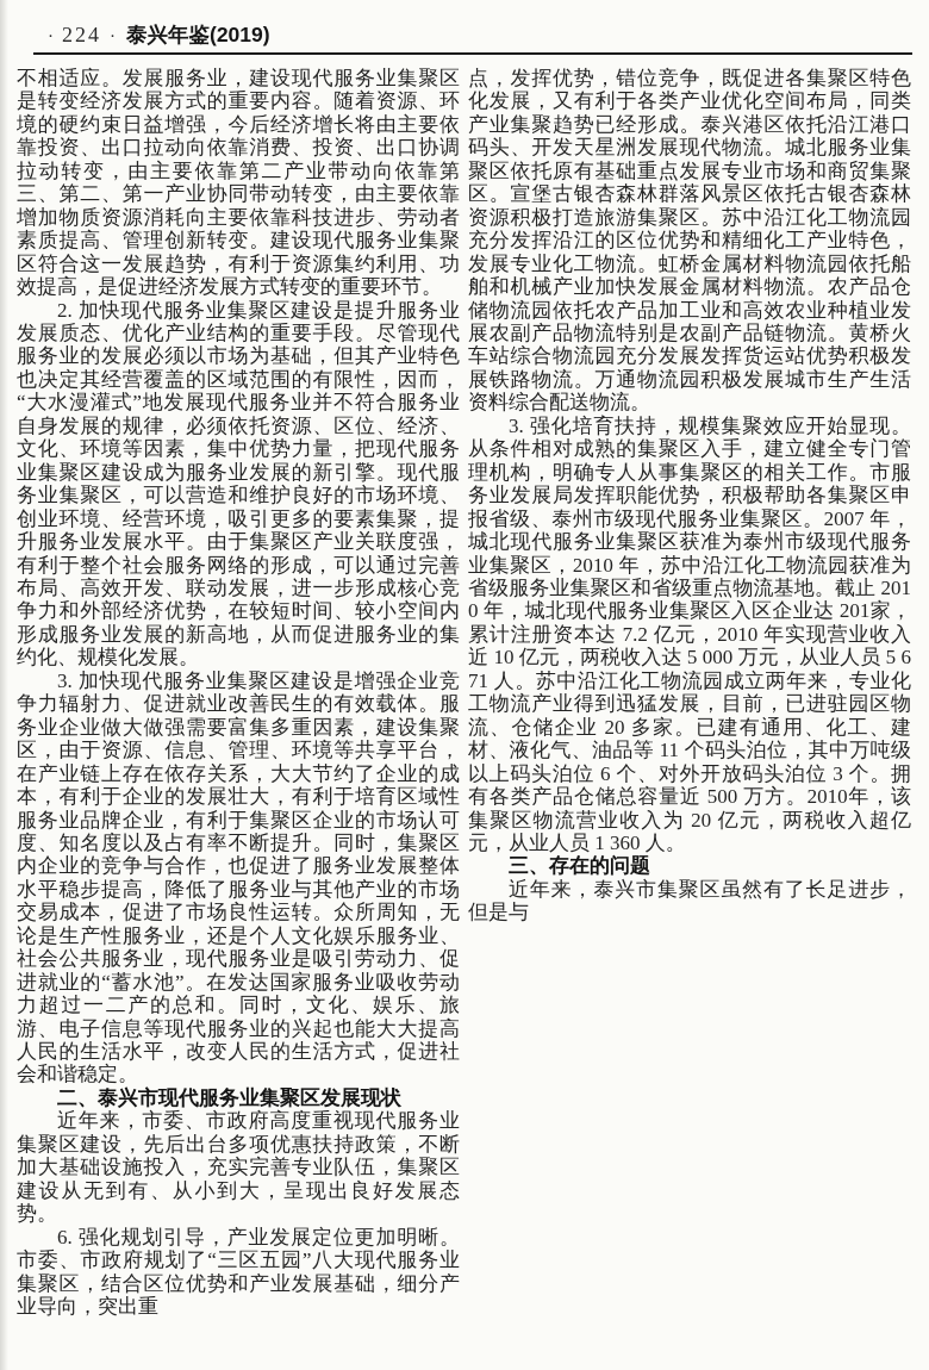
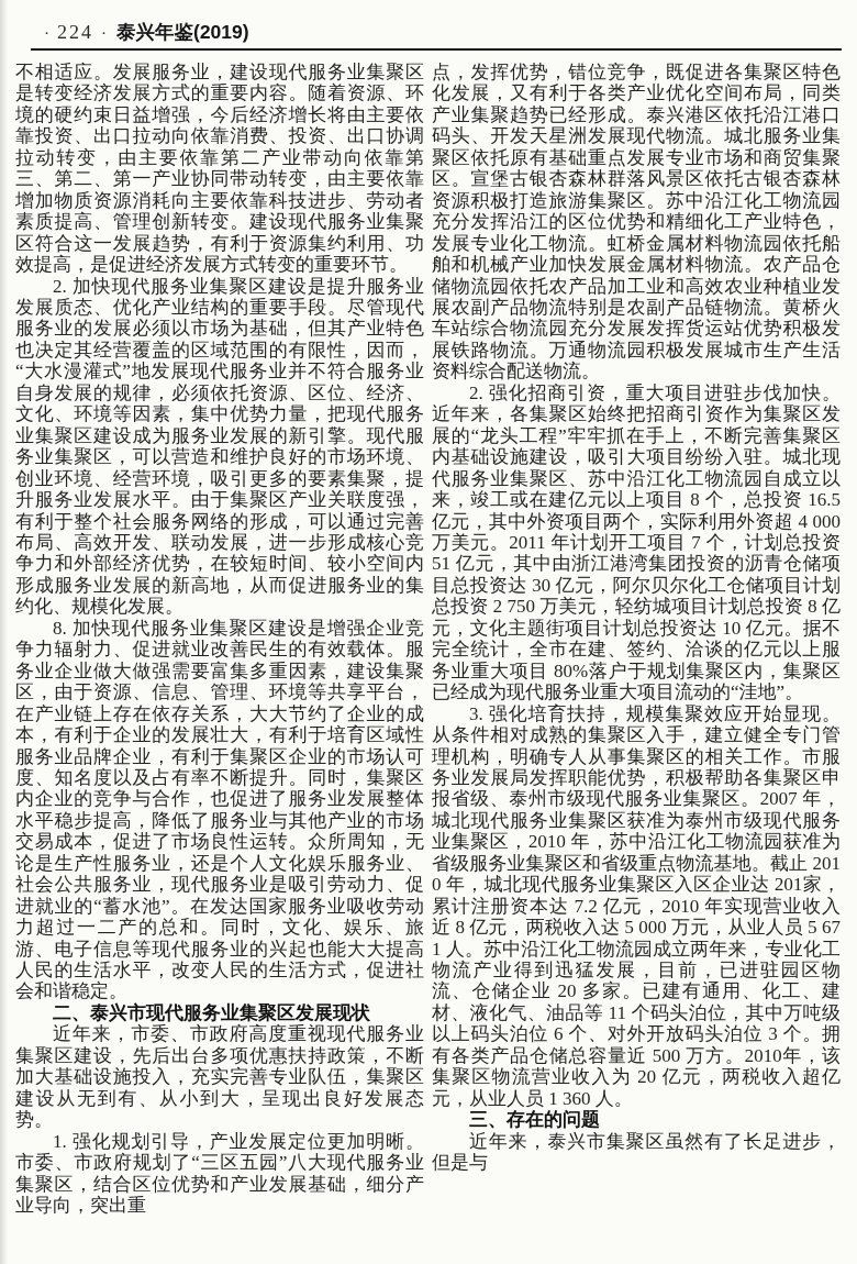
  ·
  224
  ·
  泰兴年鉴(2019)
  不相适应。发展服务业，建设现代服务业集聚区是转变经济发展方式的重要内容。随着资源、环境的硬约束日益增强，今后经济增长将由主要依靠投资、出口拉动向依靠消费、投资、出口协调拉动转变，由主要依靠第二产业带动向依靠第三、第二、第一产业协同带动转变，由主要依靠增加物质资源消耗向主要依靠科技进步、劳动者素质提高、管理创新转变。建设现代服务业集聚区符合这一发展趋势，有利于资源集约利用、功效提高，是促进经济发展方式转变的重要环节。
  2. 加快现代服务业集聚区建设是提升服务业发展质态、优化产业结构的重要手段。尽管现代服务业的发展必须以市场为基础，但其产业特色也决定其经营覆盖的区域范围的有限性，因而，“大水漫灌式”地发展现代服务业并不符合服务业自身发展的规律，必须依托资源、区位、经济、文化、环境等因素，集中优势力量，把现代服务业集聚区建设成为服务业发展的新引擎。现代服务业集聚区，可以营造和维护良好的市场环境、创业环境、经营环境，吸引更多的要素集聚，提升服务业发展水平。由于集聚区产业关联度强，有利于整个社会服务网络的形成，可以通过完善布局、高效开发、联动发展，进一步形成核心竞争力和外部经济优势，在较短时间、较小空间内形成服务业发展的新高地，从而促进服务业的集约化、规模化发展。
- 3. 加快现代服务业集聚区建设是增强企业竞争力辐射力、促进就业改善民生的有效载体。服务业企业做大做强需要富集多重因素，建设集聚区，由于资源、信息、管理、环境等共享平台，在产业链上存在依存关系，大大节约了企业的成本，有利于企业的发展壮大，有利于培育区域性服务业品牌企业，有利于集聚区企业的市场认可度、知名度以及占有率不断提升。同时，集聚区内企业的竞争与合作，也促进了服务业发展整体水平稳步提高，降低了服务业与其他产业的市场交易成本，促进了市场良性运转。众所周知，无论是生产性服务业，还是个人文化娱乐服务业、社会公共服务业，现代服务业是吸引劳动力、促进就业的“蓄水池”。在发达国家服务业吸收劳动力超过一二产的总和。同时，文化、娱乐、旅游、电子信息等现代服务业的兴起也能大大提高人民的生活水平，改变人民的生活方式，促进社会和谐稳定。
+ 8. 加快现代服务业集聚区建设是增强企业竞争力辐射力、促进就业改善民生的有效载体。服务业企业做大做强需要富集多重因素，建设集聚区，由于资源、信息、管理、环境等共享平台，在产业链上存在依存关系，大大节约了企业的成本，有利于企业的发展壮大，有利于培育区域性服务业品牌企业，有利于集聚区企业的市场认可度、知名度以及占有率不断提升。同时，集聚区内企业的竞争与合作，也促进了服务业发展整体水平稳步提高，降低了服务业与其他产业的市场交易成本，促进了市场良性运转。众所周知，无论是生产性服务业，还是个人文化娱乐服务业、社会公共服务业，现代服务业是吸引劳动力、促进就业的“蓄水池”。在发达国家服务业吸收劳动力超过一二产的总和。同时，文化、娱乐、旅游、电子信息等现代服务业的兴起也能大大提高人民的生活水平，改变人民的生活方式，促进社会和谐稳定。
  二、泰兴市现代服务业集聚区发展现状
  近年来，市委、市政府高度重视现代服务业集聚区建设，先后出台多项优惠扶持政策，不断加大基础设施投入，充实完善专业队伍，集聚区建设从无到有、从小到大，呈现出良好发展态势。
- 6. 强化规划引导，产业发展定位更加明晰。市委、市政府规划了“三区五园”八大现代服务业集聚区，结合区位优势和产业发展基础，细分产业导向，突出重
+ 1. 强化规划引导，产业发展定位更加明晰。市委、市政府规划了“三区五园”八大现代服务业集聚区，结合区位优势和产业发展基础，细分产业导向，突出重
  点，发挥优势，错位竞争，既促进各集聚区特色化发展，又有利于各类产业优化空间布局，同类产业集聚趋势已经形成。泰兴港区依托沿江港口码头、开发天星洲发展现代物流。城北服务业集聚区依托原有基础重点发展专业市场和商贸集聚区。宣堡古银杏森林群落风景区依托古银杏森林资源积极打造旅游集聚区。苏中沿江化工物流园充分发挥沿江的区位优势和精细化工产业特色，发展专业化工物流。虹桥金属材料物流园依托船舶和机械产业加快发展金属材料物流。农产品仓储物流园依托农产品加工业和高效农业种植业发展农副产品物流特别是农副产品链物流。黄桥火车站综合物流园充分发展发挥货运站优势积极发展铁路物流。万通物流园积极发展城市生产生活资料综合配送物流。
+ 2. 强化招商引资，重大项目进驻步伐加快。近年来，各集聚区始终把招商引资作为集聚区发展的“龙头工程”牢牢抓在手上，不断完善集聚区内基础设施建设，吸引大项目纷纷入驻。城北现代服务业集聚区、苏中沿江化工物流园自成立以来，竣工或在建亿元以上项目 8 个，总投资 16.5 亿元，其中外资项目两个，实际利用外资超 4 000 万美元。2011 年计划开工项目 7 个，计划总投资 51 亿元，其中由浙江港湾集团投资的沥青仓储项目总投资达 30 亿元，阿尔贝尔化工仓储项目计划总投资 2 750 万美元，轻纺城项目计划总投资 8 亿元，文化主题街项目计划总投资达 10 亿元。据不完全统计，全市在建、签约、洽谈的亿元以上服务业重大项目 80%落户于规划集聚区内，集聚区已经成为现代服务业重大项目流动的“洼地”。
- 3. 强化培育扶持，规模集聚效应开始显现。从条件相对成熟的集聚区入手，建立健全专门管理机构，明确专人从事集聚区的相关工作。市服务业发展局发挥职能优势，积极帮助各集聚区申报省级、泰州市级现代服务业集聚区。2007 年，城北现代服务业集聚区获准为泰州市级现代服务业集聚区，2010 年，苏中沿江化工物流园获准为省级服务业集聚区和省级重点物流基地。截止 2010 年，城北现代服务业集聚区入区企业达 201家，累计注册资本达 7.2 亿元，2010 年实现营业收入近 10 亿元，两税收入达 5 000 万元，从业人员 5 671 人。苏中沿江化工物流园成立两年来，专业化工物流产业得到迅猛发展，目前，已进驻园区物流、仓储企业 20 多家。已建有通用、化工、建材、液化气、油品等 11 个码头泊位，其中万吨级以上码头泊位 6 个、对外开放码头泊位 3 个。拥有各类产品仓储总容量近 500 万方。2010年，该集聚区物流营业收入为 20 亿元，两税收入超亿元，从业人员 1 360 人。
+ 3. 强化培育扶持，规模集聚效应开始显现。从条件相对成熟的集聚区入手，建立健全专门管理机构，明确专人从事集聚区的相关工作。市服务业发展局发挥职能优势，积极帮助各集聚区申报省级、泰州市级现代服务业集聚区。2007 年，城北现代服务业集聚区获准为泰州市级现代服务业集聚区，2010 年，苏中沿江化工物流园获准为省级服务业集聚区和省级重点物流基地。截止 2010 年，城北现代服务业集聚区入区企业达 201家，累计注册资本达 7.2 亿元，2010 年实现营业收入近 8 亿元，两税收入达 5 000 万元，从业人员 5 671 人。苏中沿江化工物流园成立两年来，专业化工物流产业得到迅猛发展，目前，已进驻园区物流、仓储企业 20 多家。已建有通用、化工、建材、液化气、油品等 11 个码头泊位，其中万吨级以上码头泊位 6 个、对外开放码头泊位 3 个。拥有各类产品仓储总容量近 500 万方。2010年，该集聚区物流营业收入为 20 亿元，两税收入超亿元，从业人员 1 360 人。
  三、存在的问题
  近年来，泰兴市集聚区虽然有了长足进步，但是与
